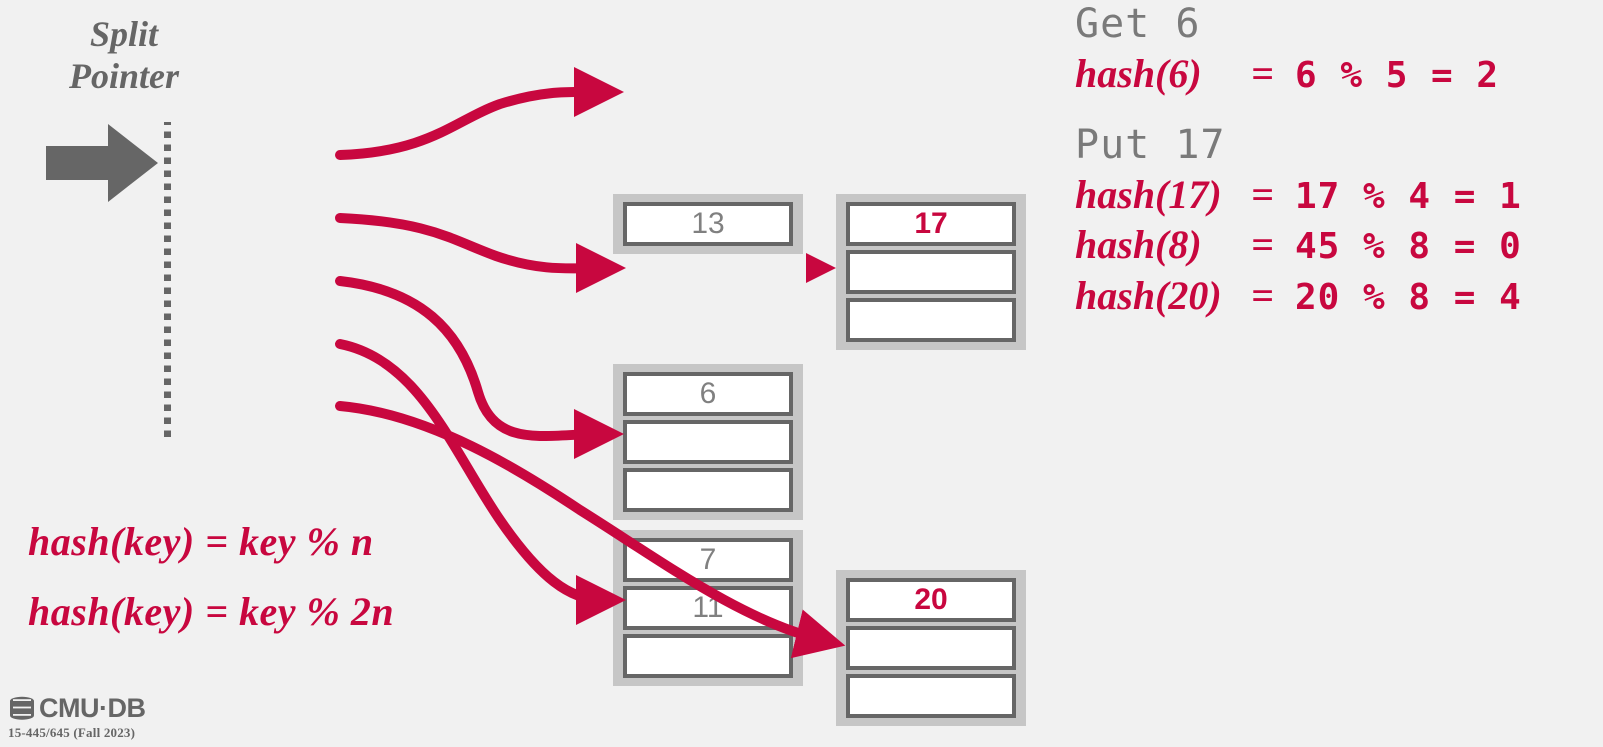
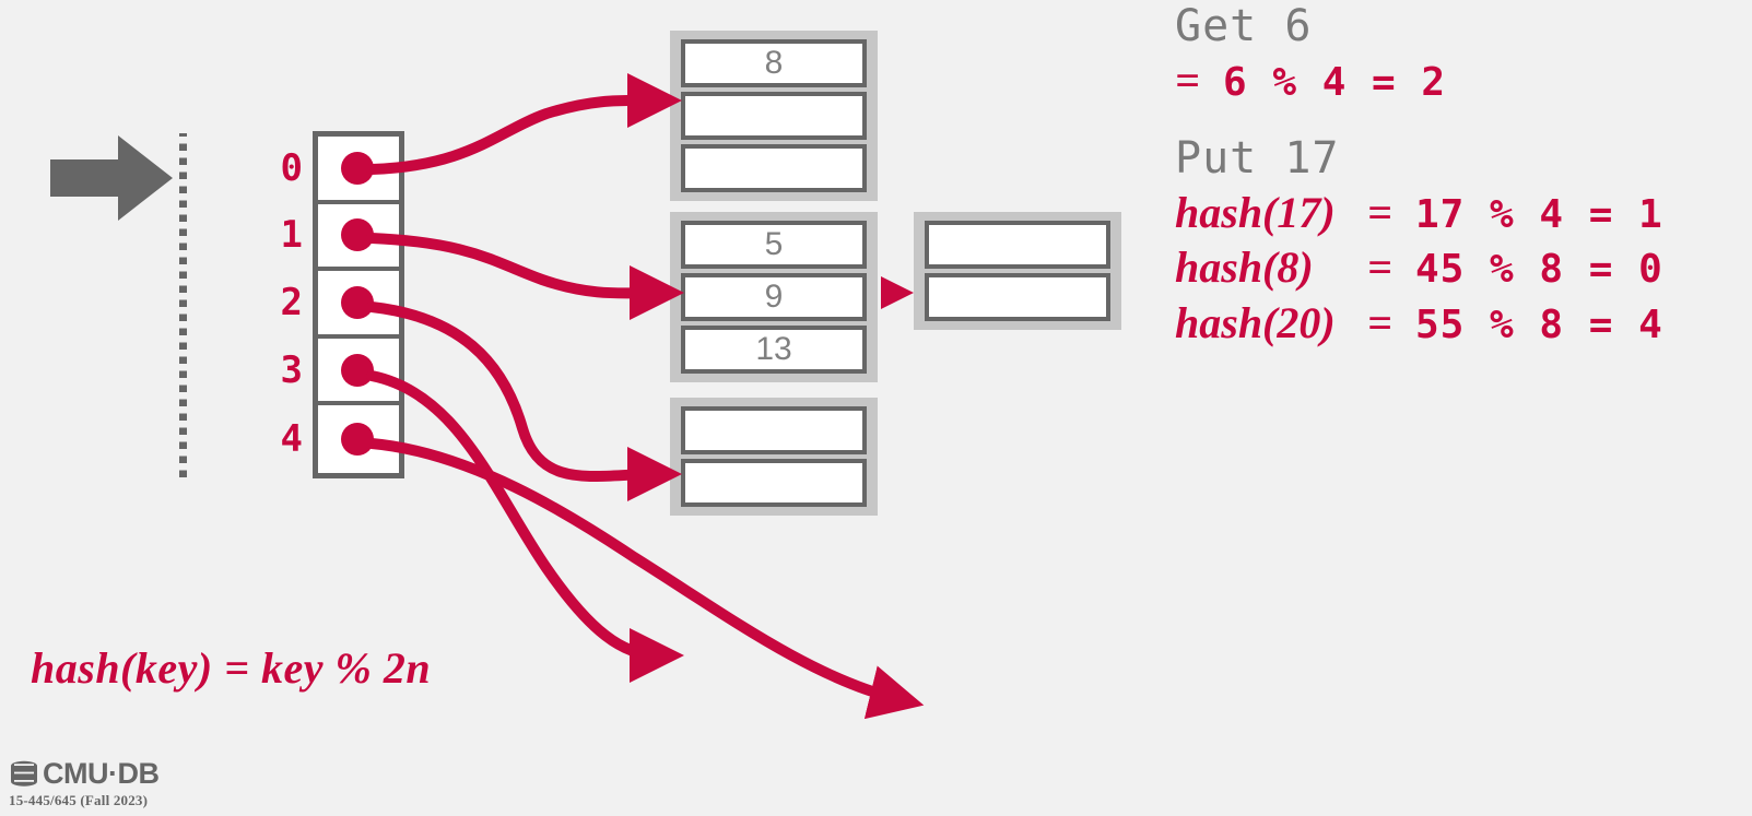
- Split
- Pointer
- hash(key) = key % n
  hash(key) = key % 2n
+ 0
+ 1
+ 2
+ 3
+ 4
+ 8
+ 5
+ 9
  13
- 17
- 6
- 7
- 11
- 20
  Get 6
- hash(6)
  =
- 6 % 5 = 2
+ 6 % 4 = 2
  Put 17
  hash(17)
  =
  17 % 4 = 1
  hash(8)
  =
  45 % 8 = 0
  hash(20)
  =
- 20 % 8 = 4
+ 55 % 8 = 4
  CMU·DB
  15-445/645 (Fall 2023)
